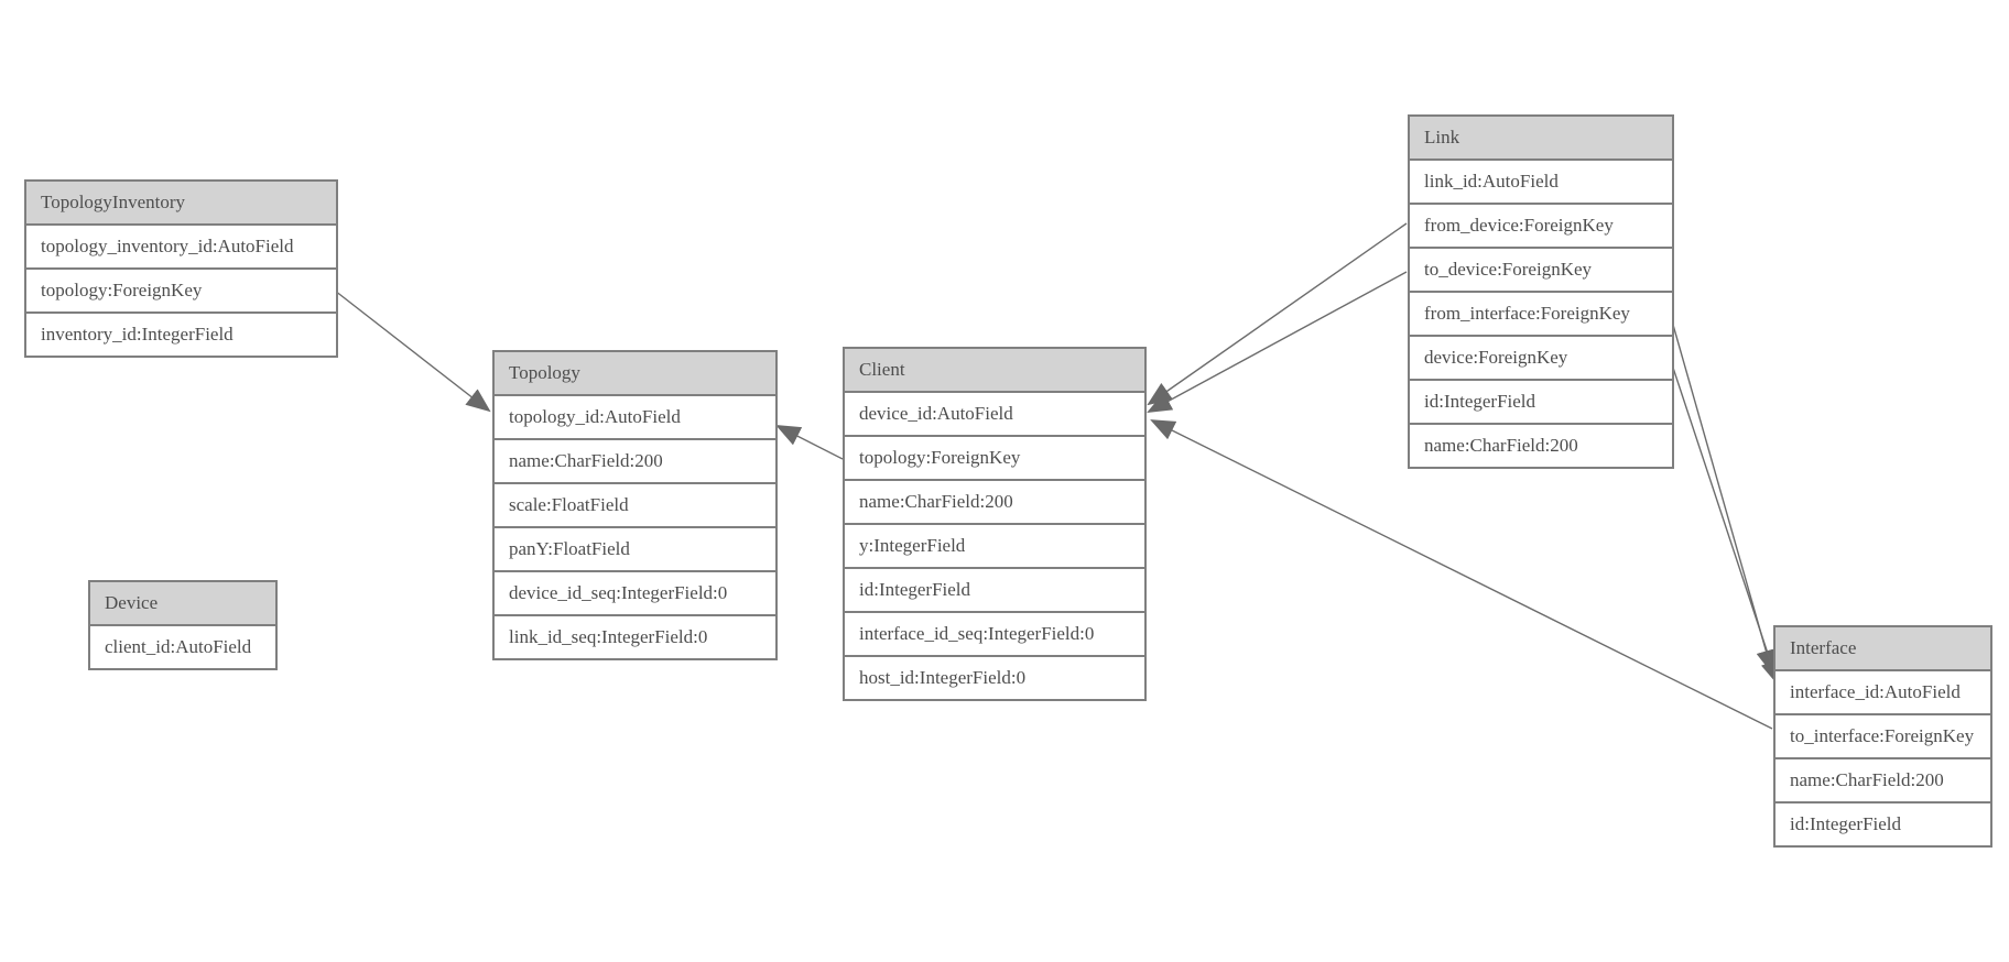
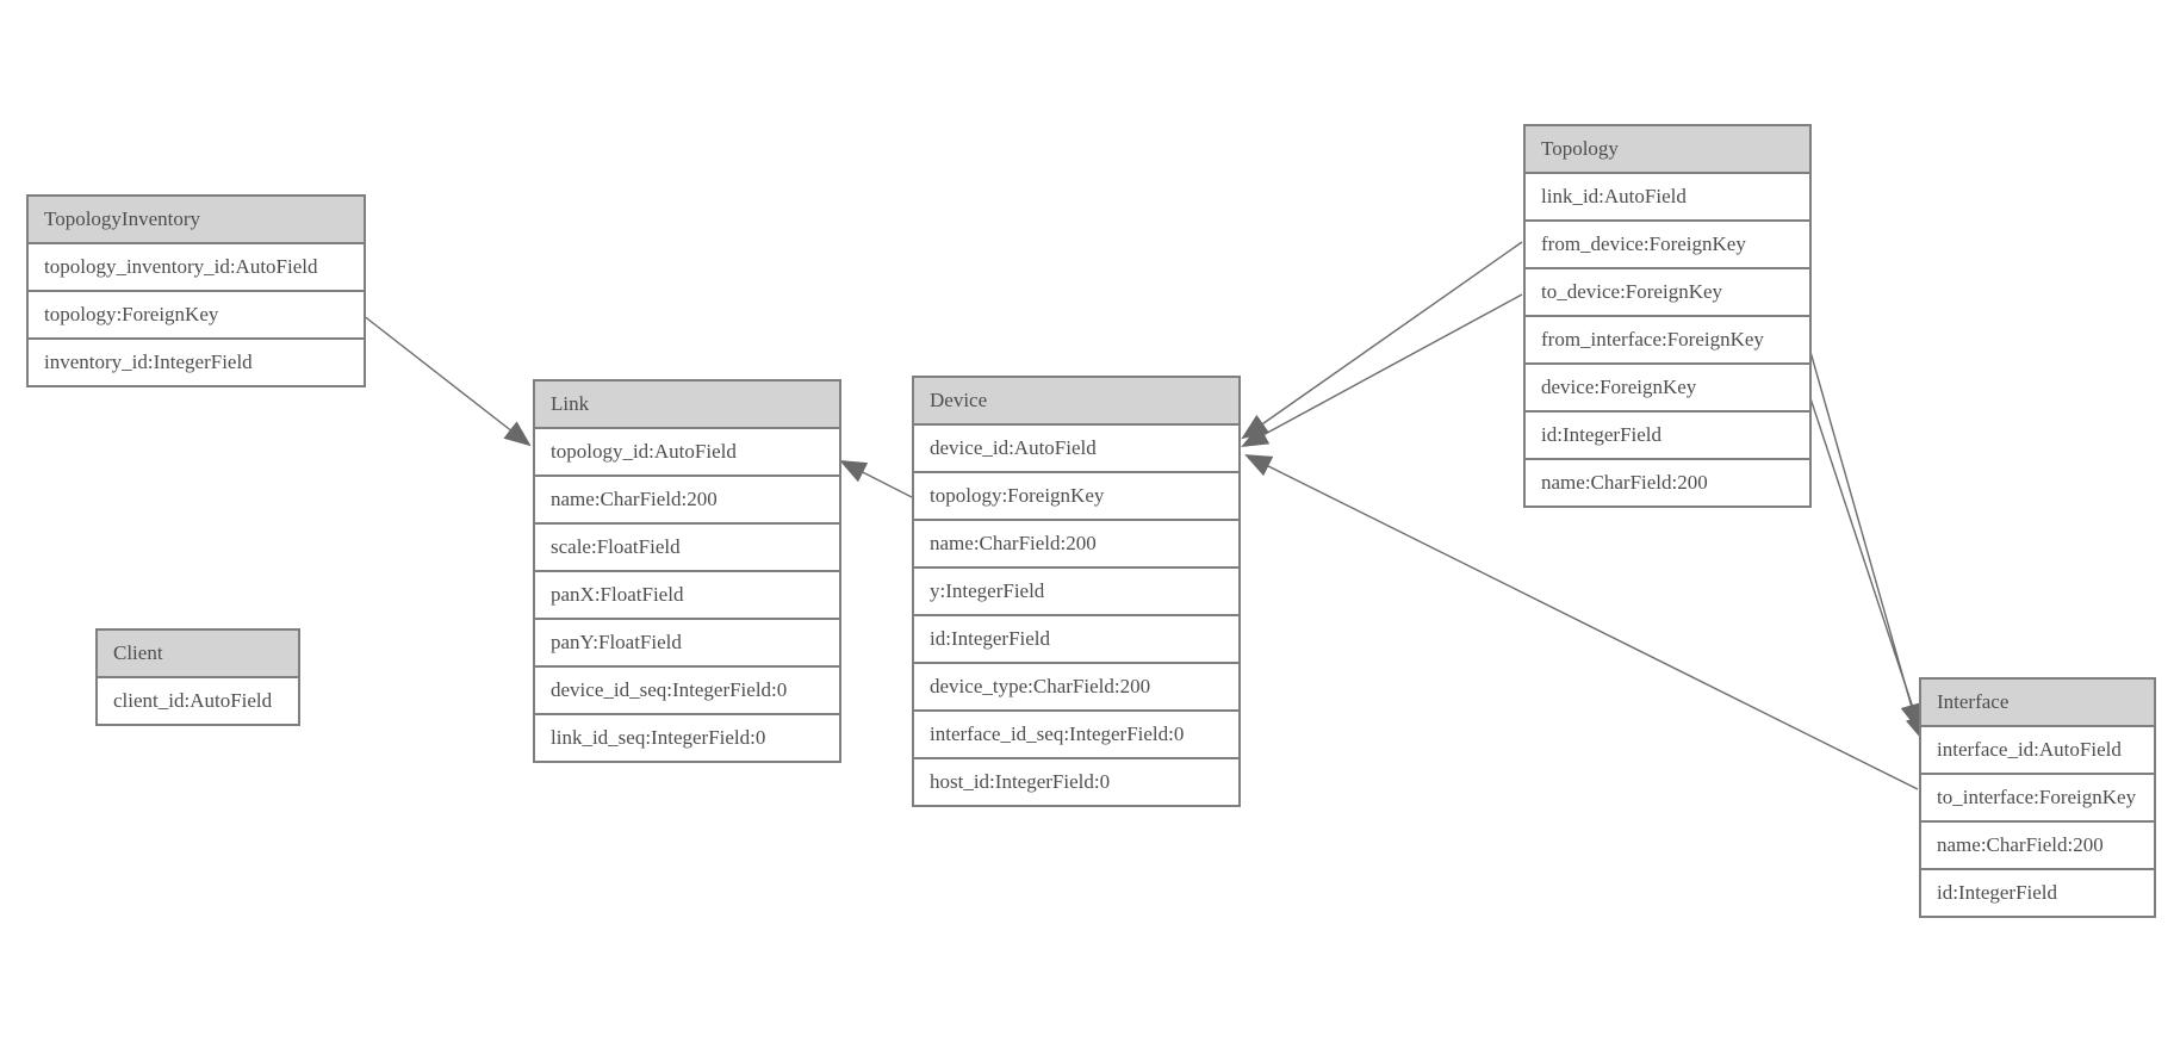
  TopologyInventory
  topology_inventory_id:AutoField
  topology:ForeignKey
  inventory_id:IntegerField
- Topology
+ Link
  topology_id:AutoField
  name:CharField:200
  scale:FloatField
+ panX:FloatField
  panY:FloatField
  device_id_seq:IntegerField:0
  link_id_seq:IntegerField:0
- Device
+ Client
  client_id:AutoField
- Client
+ Device
  device_id:AutoField
  topology:ForeignKey
  name:CharField:200
  y:IntegerField
  id:IntegerField
+ device_type:CharField:200
  interface_id_seq:IntegerField:0
  host_id:IntegerField:0
- Link
+ Topology
  link_id:AutoField
  from_device:ForeignKey
  to_device:ForeignKey
  from_interface:ForeignKey
  device:ForeignKey
  id:IntegerField
  name:CharField:200
  Interface
  interface_id:AutoField
  to_interface:ForeignKey
  name:CharField:200
  id:IntegerField
